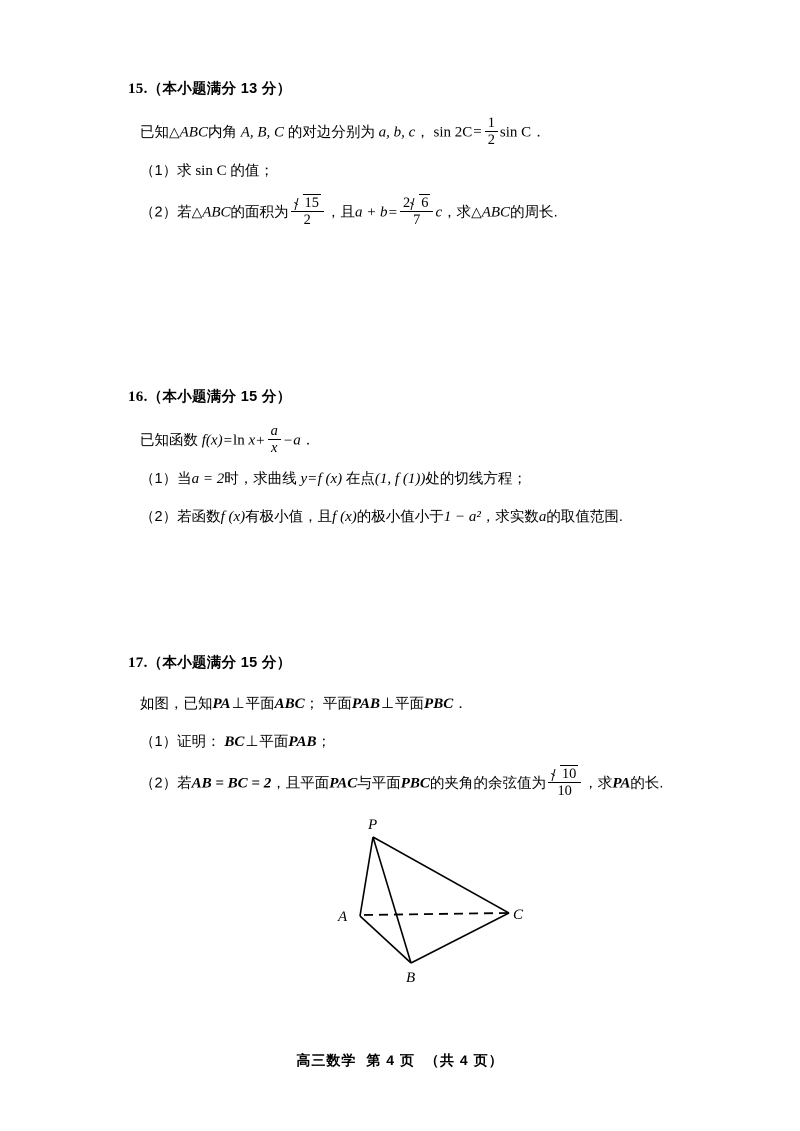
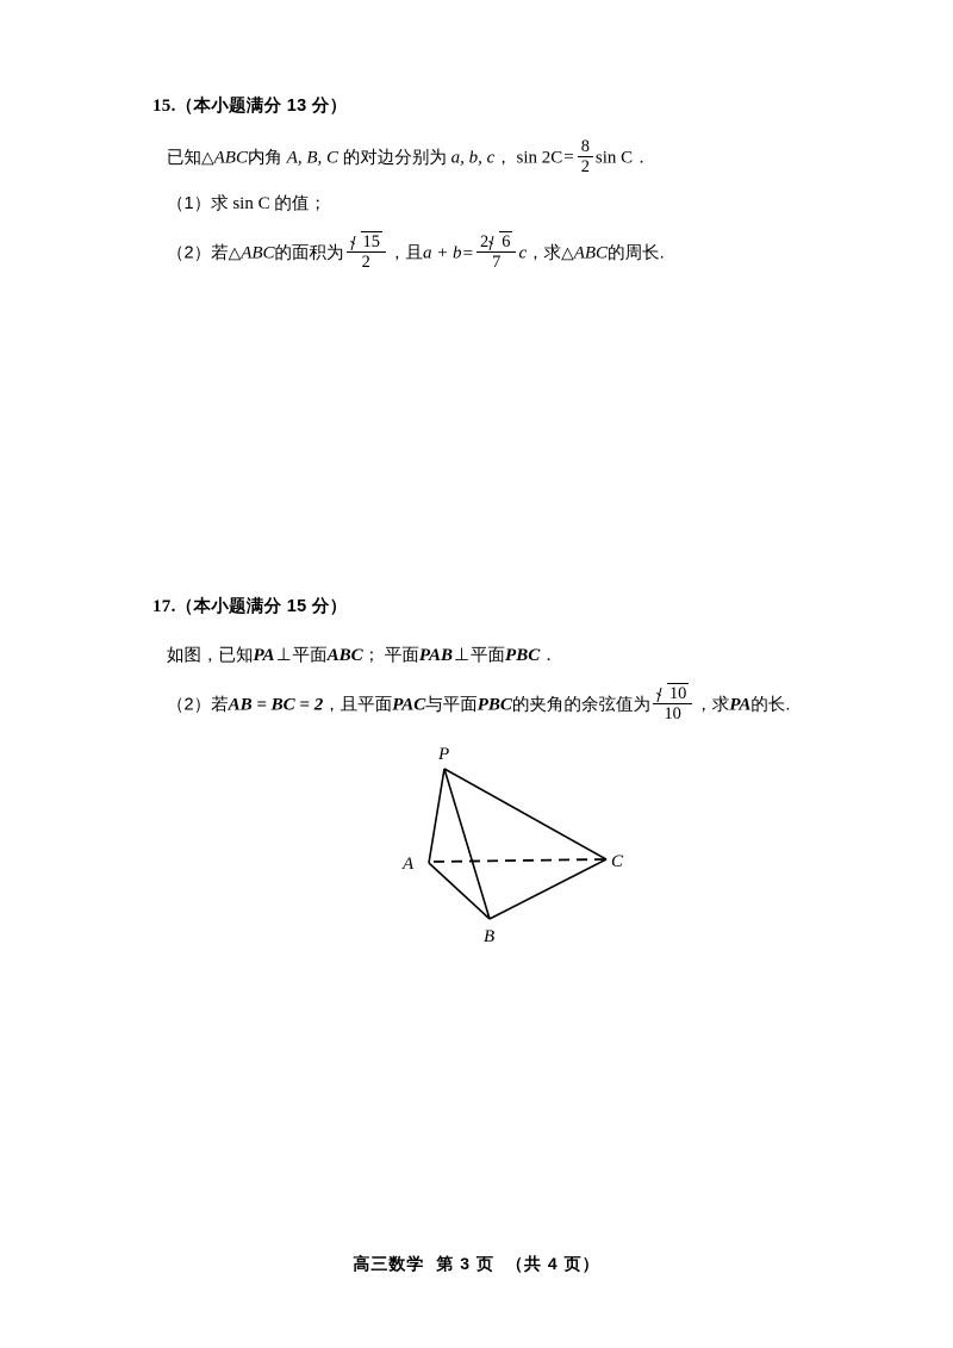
  15.（本小题满分 13 分）
  已知△ABC内角 A, B, C 的对边分别为 a, b, c， sin 2C=
- 1
+ 8
  2
  sin C．
  （1）求 sin C 的值；
  （2）若△ABC的面积为
  15
  2
  ，且a + b=
  2 6
  7
  c，求△ABC的周长.
- 16.（本小题满分 15 分）
- 已知函数 f(x)=ln x+
- a
- x
- −a．
- （1）当a = 2时，求曲线 y=f (x) 在点(1, f (1))处的切线方程；
- （2）若函数f (x)有极小值，且f (x)的极小值小于1 − a²，求实数a的取值范围.
  17.（本小题满分 15 分）
  如图，已知PA⊥平面ABC； 平面PAB⊥平面PBC．
- （1）证明： BC⊥平面PAB；
  （2）若AB = BC = 2，且平面PAC与平面PBC的夹角的余弦值为
  10
  10
  ，求PA的长.
  P
  A
  C
  B
- 高三数学 第 4 页 （共 4 页）
+ 高三数学 第 3 页 （共 4 页）
